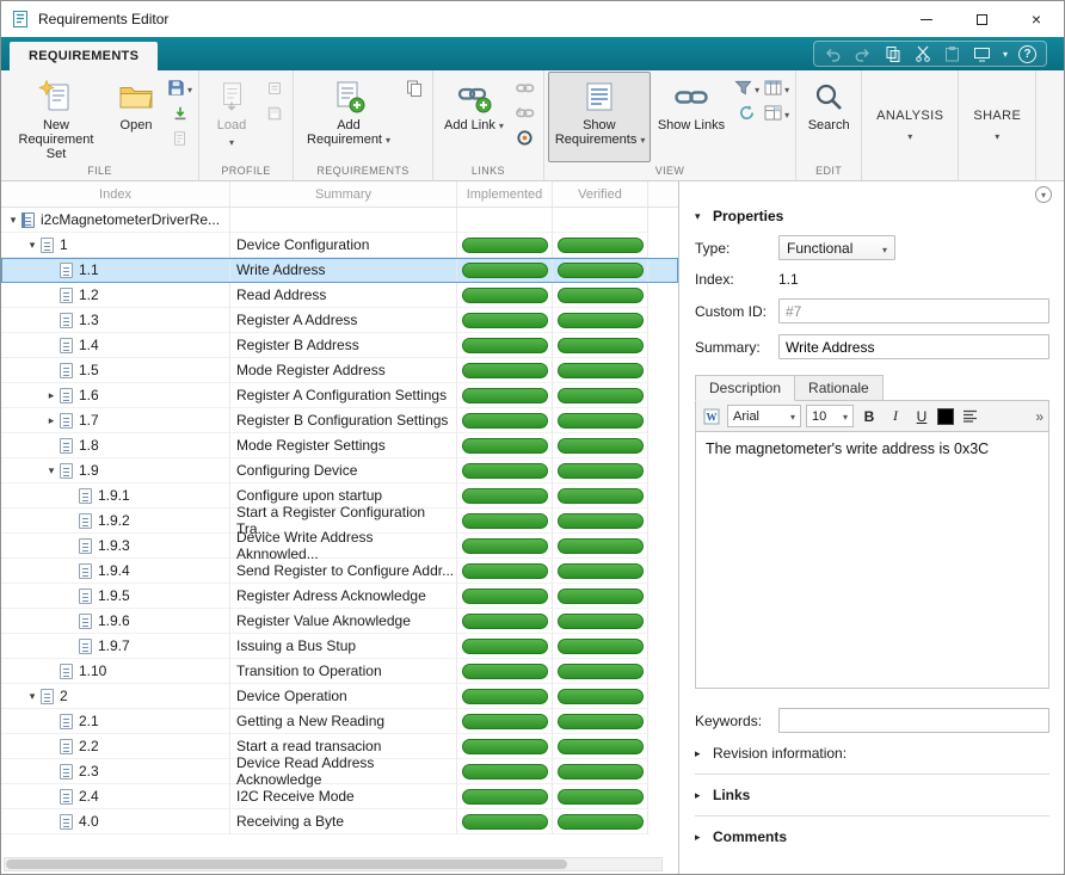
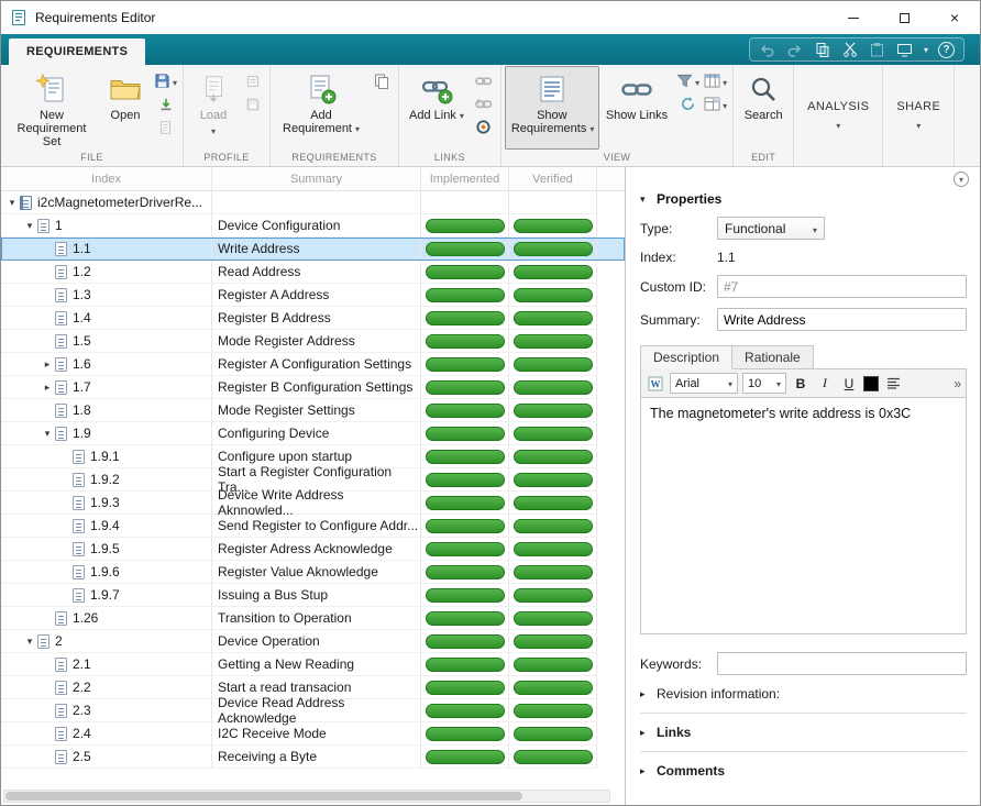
  Requirements Editor
  ×
  REQUIREMENTS
  ▾
  ?
  New Requirement Set
  Open
  FILE
  Load
  PROFILE
  Add Requirement
  REQUIREMENTS
  Add Link
  LINKS
  Show Requirements
  Show Links
  VIEW
  Search
  EDIT
  ANALYSIS
  SHARE
  Index
  Summary
  Implemented
  Verified
  ▾
  i2cMagnetometerDriverRe...
  ▾
  1
  Device Configuration
  1.1
  Write Address
  1.2
  Read Address
  1.3
  Register A Address
  1.4
  Register B Address
  1.5
  Mode Register Address
  ▸
  1.6
  Register A Configuration Settings
  ▸
  1.7
  Register B Configuration Settings
  1.8
  Mode Register Settings
  ▾
  1.9
  Configuring Device
  1.9.1
  Configure upon startup
  1.9.2
  Start a Register Configuration Tra...
  1.9.3
  Device Write Address Aknnowled...
  1.9.4
  Send Register to Configure Addr...
  1.9.5
  Register Adress Acknowledge
  1.9.6
  Register Value Aknowledge
  1.9.7
  Issuing a Bus Stup
- 1.10
+ 1.26
  Transition to Operation
  ▾
  2
  Device Operation
  2.1
  Getting a New Reading
  2.2
  Start a read transacion
  2.3
  Device Read Address Acknowledge
  2.4
  I2C Receive Mode
- 4.0
+ 2.5
  Receiving a Byte
  Properties
  Type:
  Functional
  Index:
  1.1
  Custom ID:
  #7
  Summary:
  Write Address
  Description
  Rationale
  W
  Arial
  10
  B
  I
  U
  »
  The magnetometer's write address is 0x3C
  Keywords:
  Revision information:
  Links
  Comments
